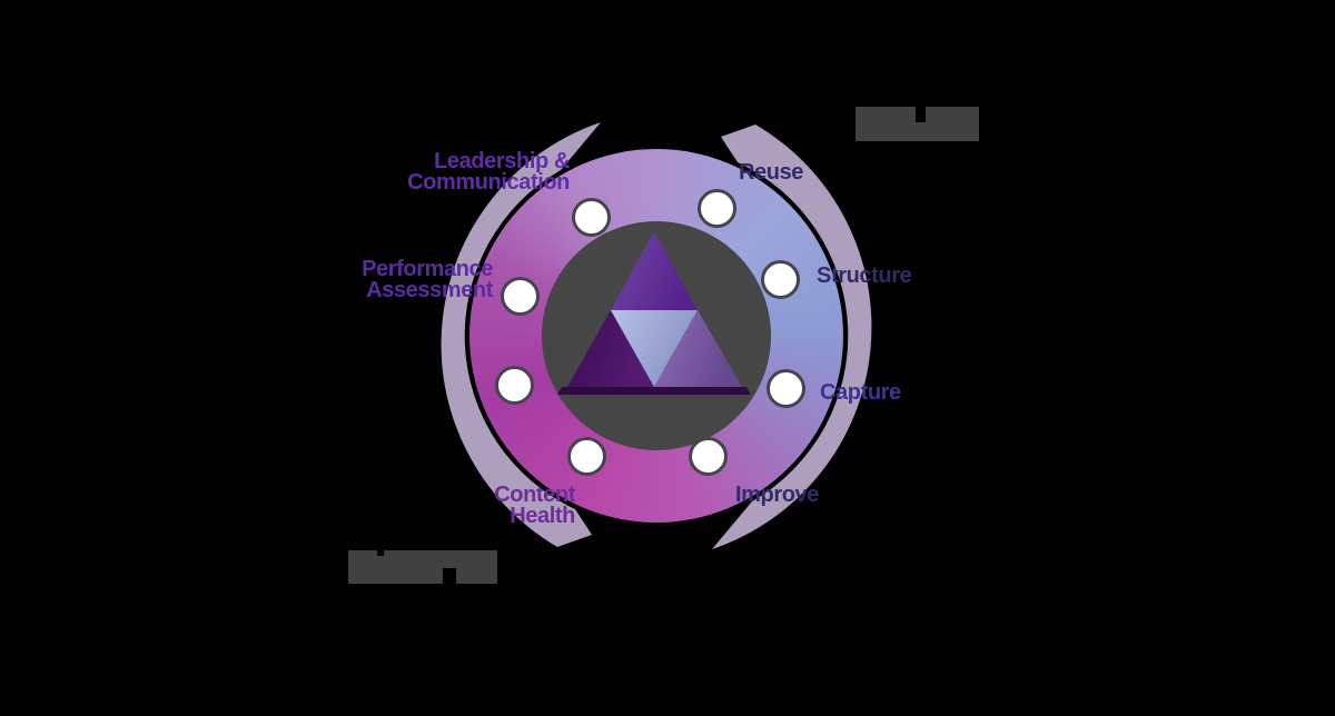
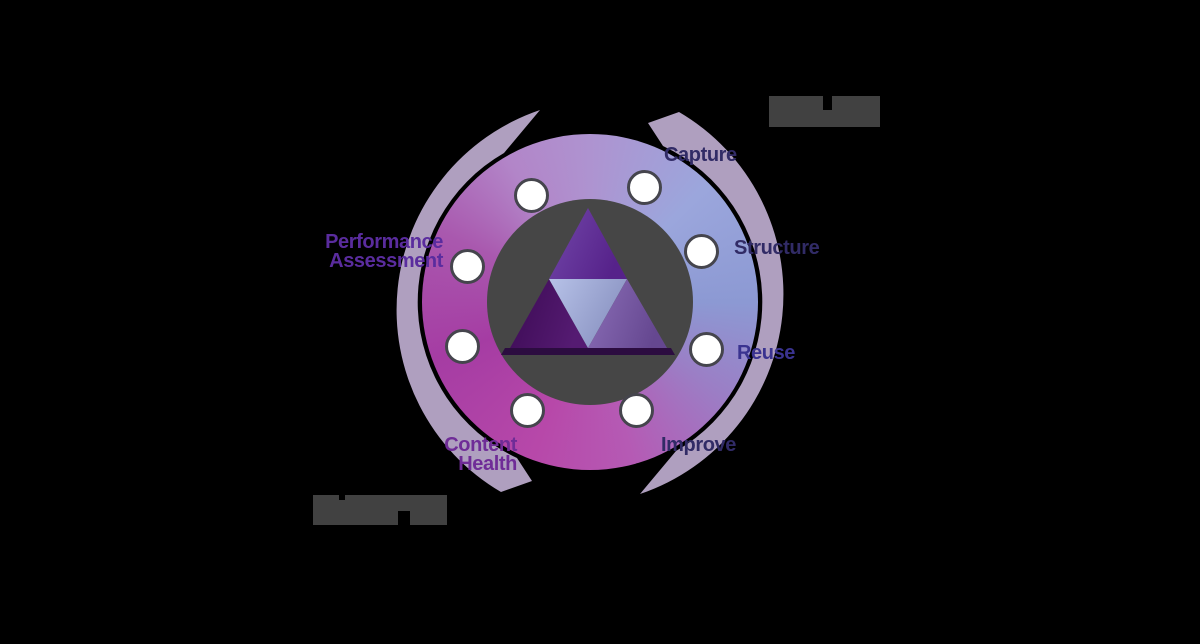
- Leadership &
- Communication
  Performance
  Assessment
  Content
  Health
- Reuse
+ Capture
  Structure
- Capture
+ Reuse
  Improve
